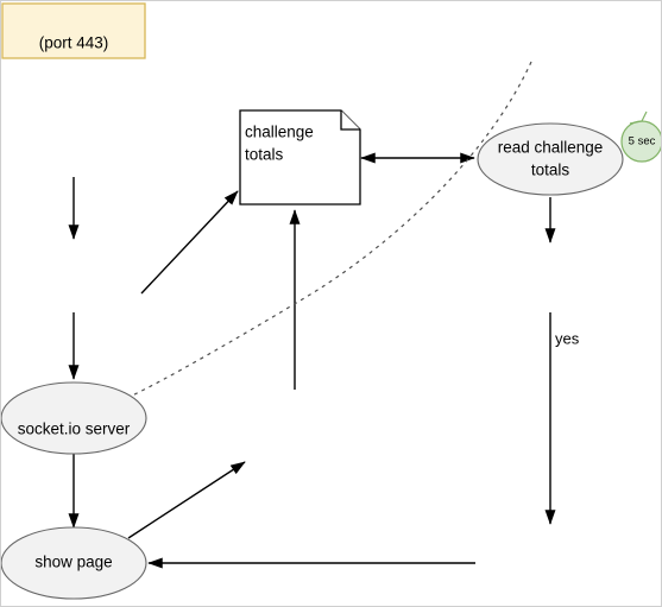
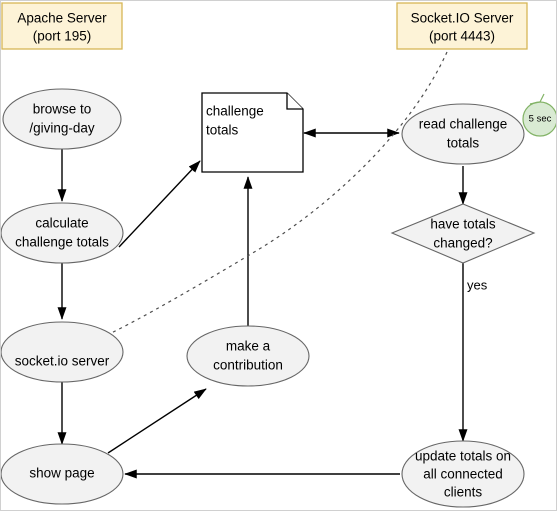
+ Apache Server
- (port 443)
+ (port 195)
+ Socket.IO Server
+ (port 4443)
+ browse to
+ /giving-day
+ calculate
+ challenge totals
  socket.io server
  show page
+ make a
+ contribution
  challenge
  totals
  read challenge
  totals
+ have totals
+ changed?
+ update totals on
+ all connected
+ clients
  yes
  5 sec
